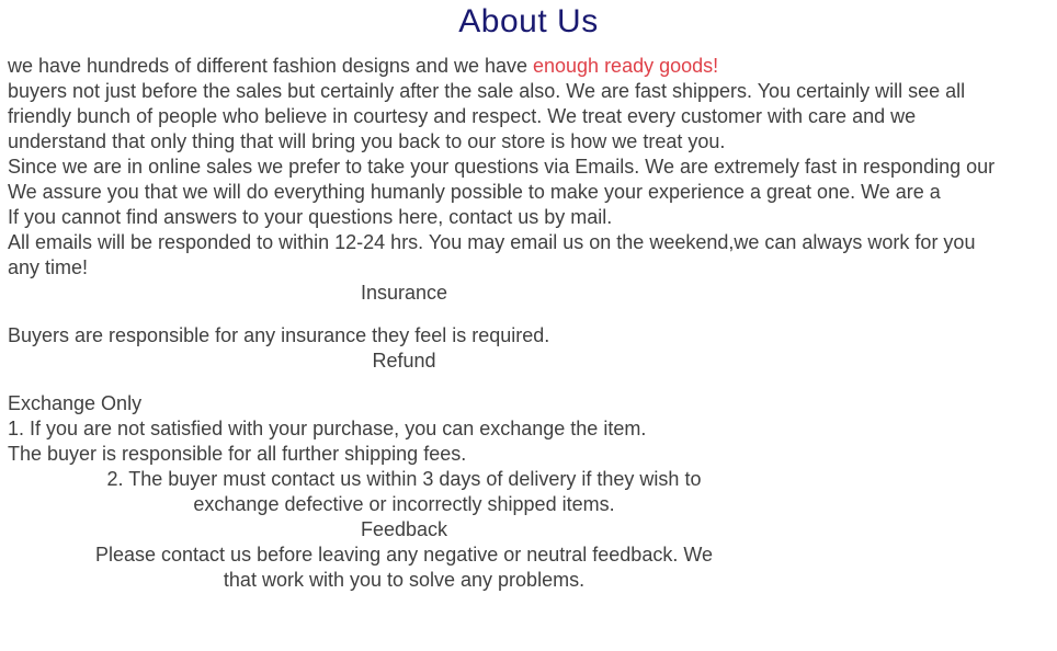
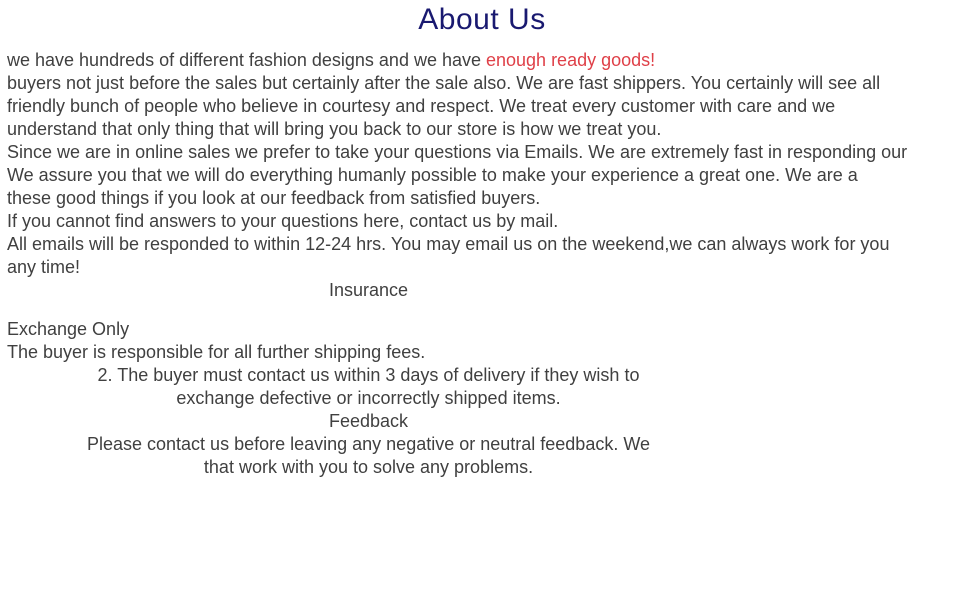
  About Us
  we have hundreds of different fashion designs and we have enough ready goods!
  buyers not just before the sales but certainly after the sale also. We are fast shippers. You certainly will see all
  friendly bunch of people who believe in courtesy and respect. We treat every customer with care and we
  understand that only thing that will bring you back to our store is how we treat you.
  Since we are in online sales we prefer to take your questions via Emails. We are extremely fast in responding our
  We assure you that we will do everything humanly possible to make your experience a great one. We are a
+ these good things if you look at our feedback from satisfied buyers.
  If you cannot find answers to your questions here, contact us by mail.
  All emails will be responded to within 12-24 hrs. You may email us on the weekend,we can always work for you
  any time!
  Insurance
- Buyers are responsible for any insurance they feel is required.
- Refund
  Exchange Only
- 1. If you are not satisfied with your purchase, you can exchange the item.
  The buyer is responsible for all further shipping fees.
  2. The buyer must contact us within 3 days of delivery if they wish to
  exchange defective or incorrectly shipped items.
  Feedback
  Please contact us before leaving any negative or neutral feedback. We
  that work with you to solve any problems.
